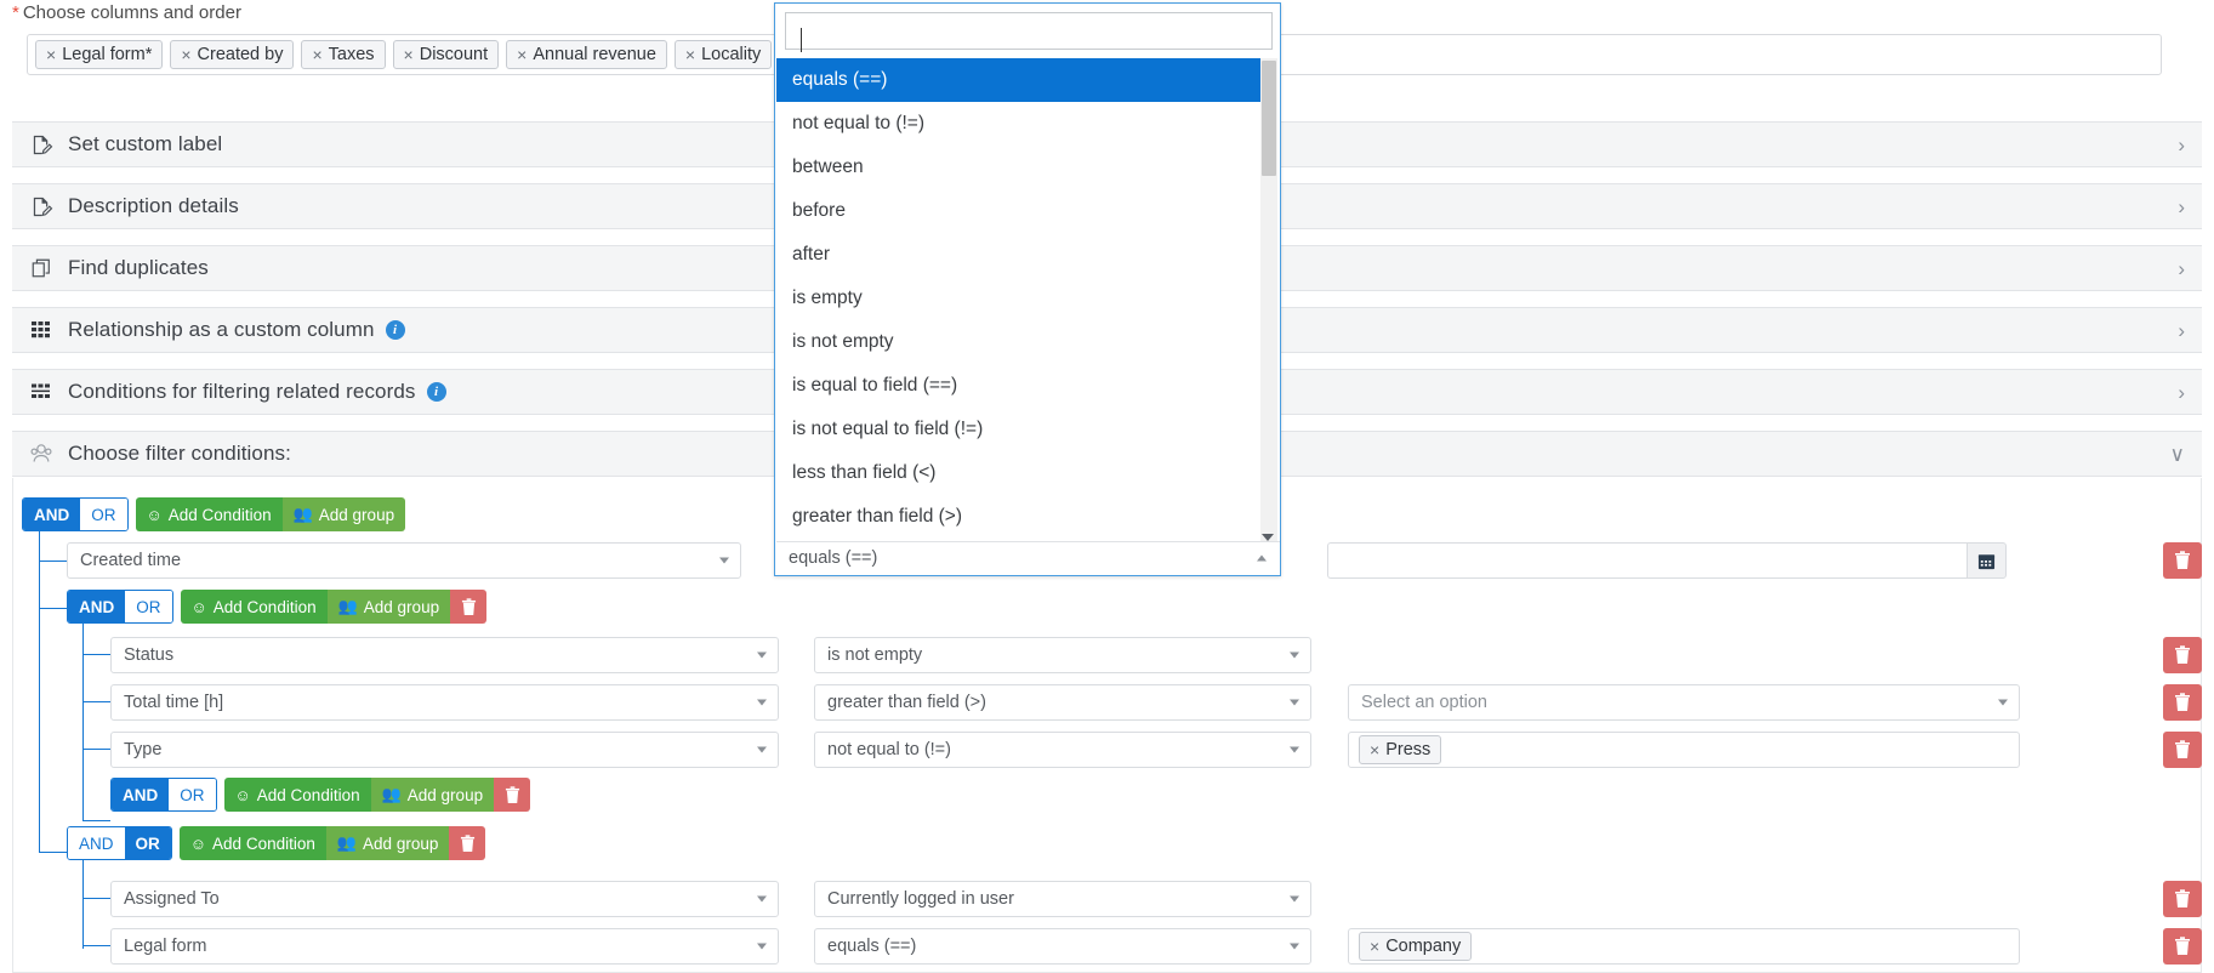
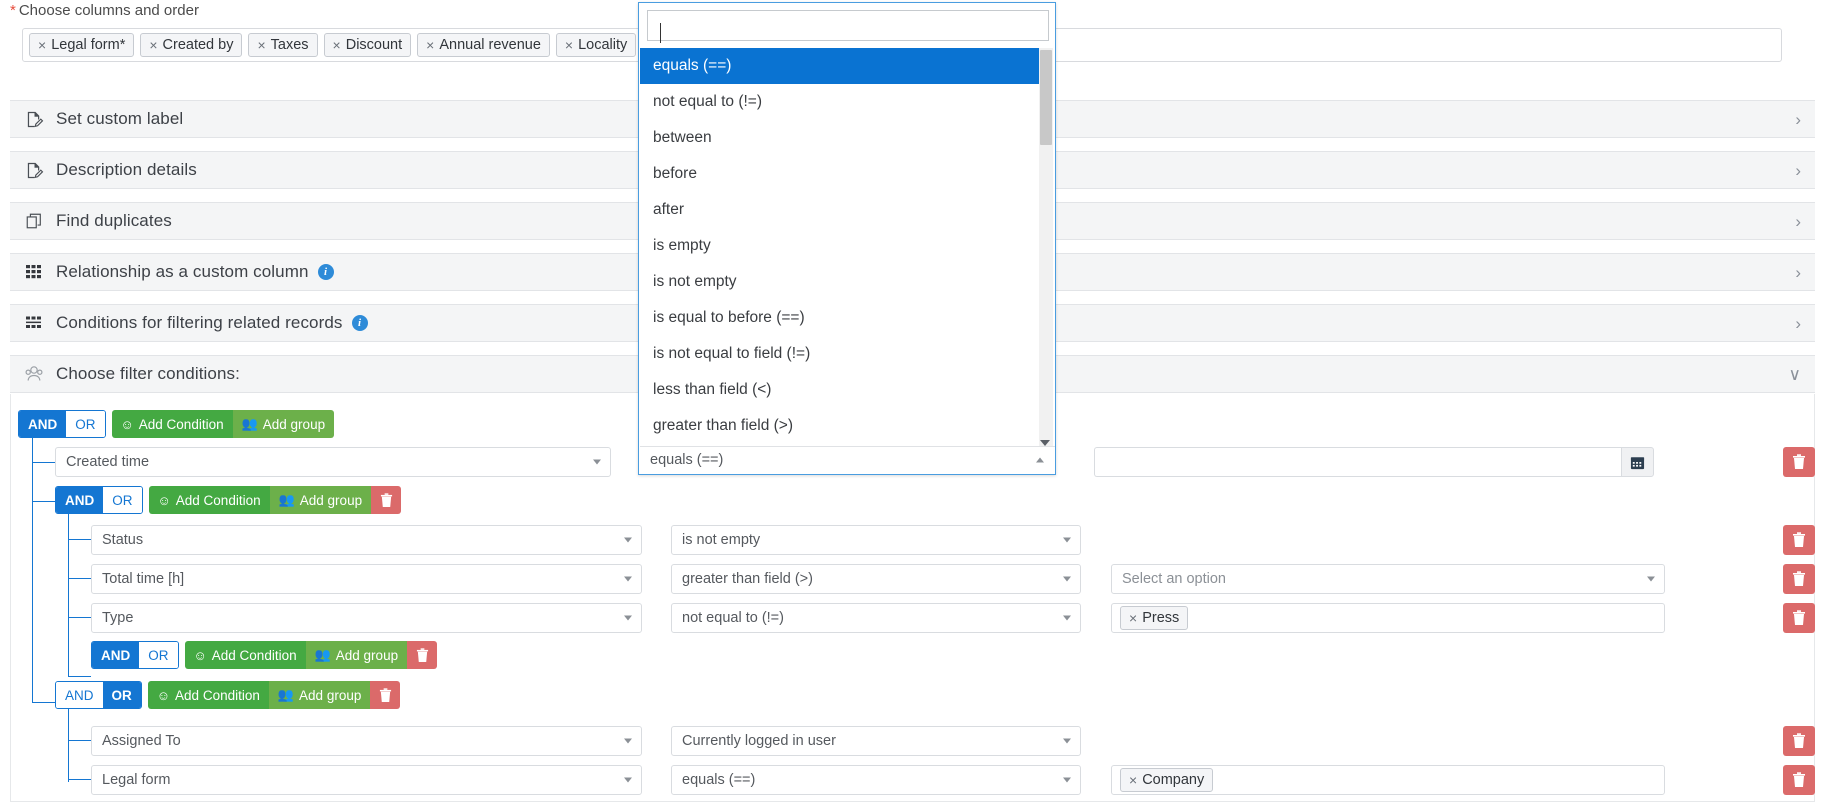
  * Choose columns and order
  ×
  Legal form*
  ×
  Created by
  ×
  Taxes
  ×
  Discount
  ×
  Annual revenue
  ×
  Locality
  Set custom label
  ›
  Description details
  ›
  Find duplicates
  ›
  Relationship as a custom column
  i
  ›
  Conditions for filtering related records
  i
  ›
  Choose filter conditions:
  ∨
  AND
  OR
  ☺
  Add Condition
  👥
  Add group
  Created time
  AND
  OR
  ☺
  Add Condition
  👥
  Add group
  Status
  is not empty
  Total time [h]
  greater than field (>)
  Select an option
  Type
  not equal to (!=)
  ×
  Press
  AND
  OR
  ☺
  Add Condition
  👥
  Add group
  AND
  OR
  ☺
  Add Condition
  👥
  Add group
  Assigned To
  Currently logged in user
  Legal form
  equals (==)
  ×
  Company
  equals (==)
  not equal to (!=)
  between
  before
  after
  is empty
  is not empty
- is equal to field (==)
+ is equal to before (==)
  is not equal to field (!=)
  less than field (<)
  greater than field (>)
  equals (==)
